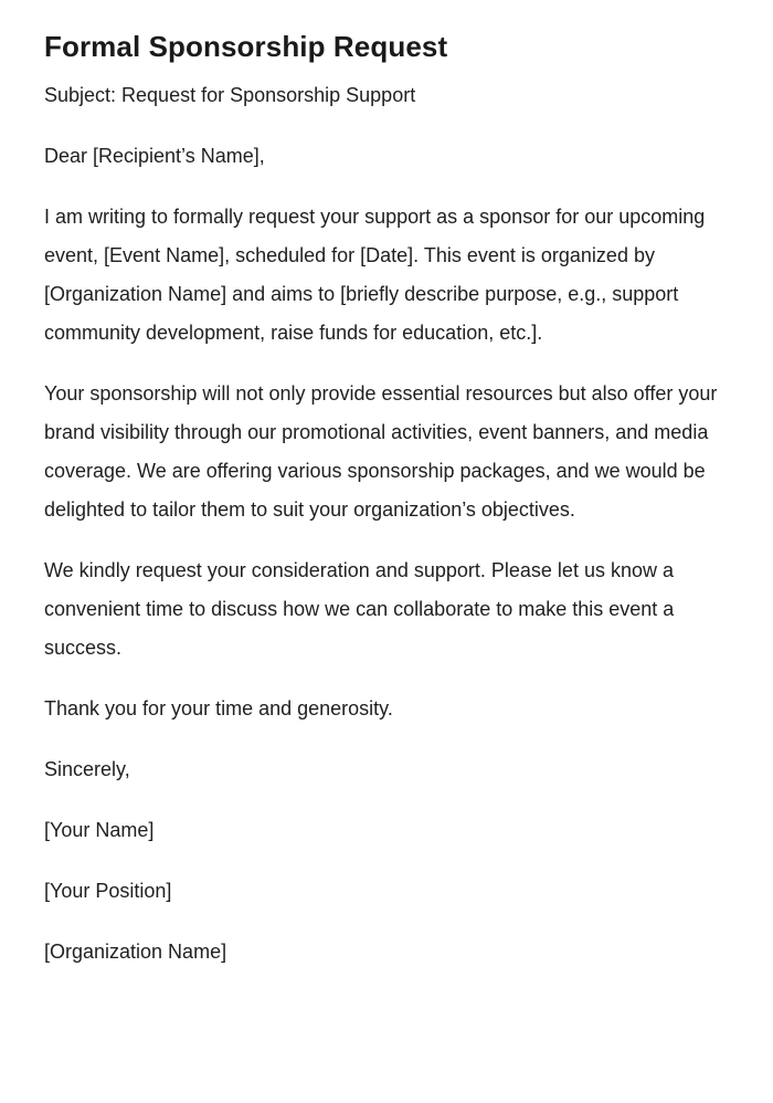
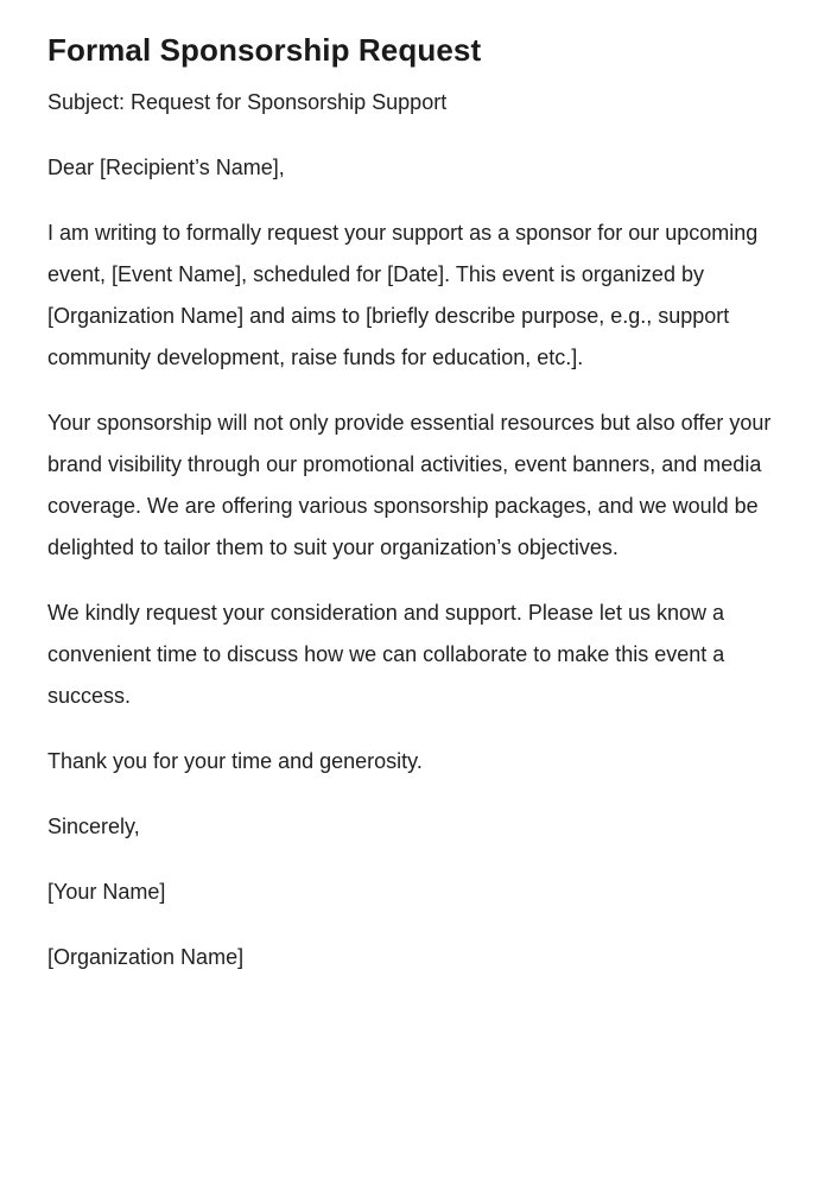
  Formal Sponsorship Request
  Subject: Request for Sponsorship Support
  Dear [Recipient’s Name],
  I am writing to formally request your support as a sponsor for our upcoming event, [Event Name], scheduled for [Date]. This event is organized by [Organization Name] and aims to [briefly describe purpose, e.g., support community development, raise funds for education, etc.].
  Your sponsorship will not only provide essential resources but also offer your brand visibility through our promotional activities, event banners, and media coverage. We are offering various sponsorship packages, and we would be delighted to tailor them to suit your organization’s objectives.
  We kindly request your consideration and support. Please let us know a convenient time to discuss how we can collaborate to make this event a success.
  Thank you for your time and generosity.
  Sincerely,
  [Your Name]
- [Your Position]
  [Organization Name]
